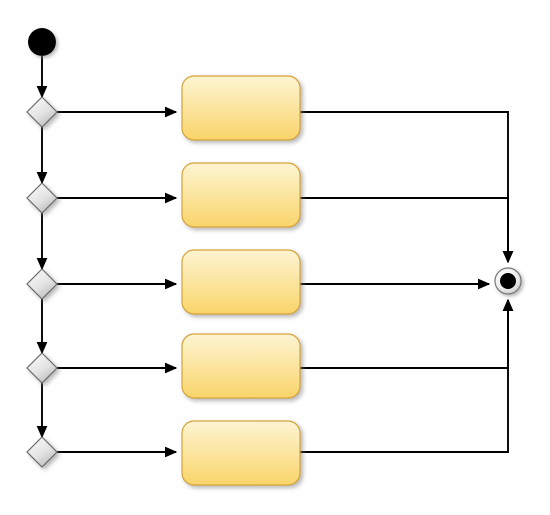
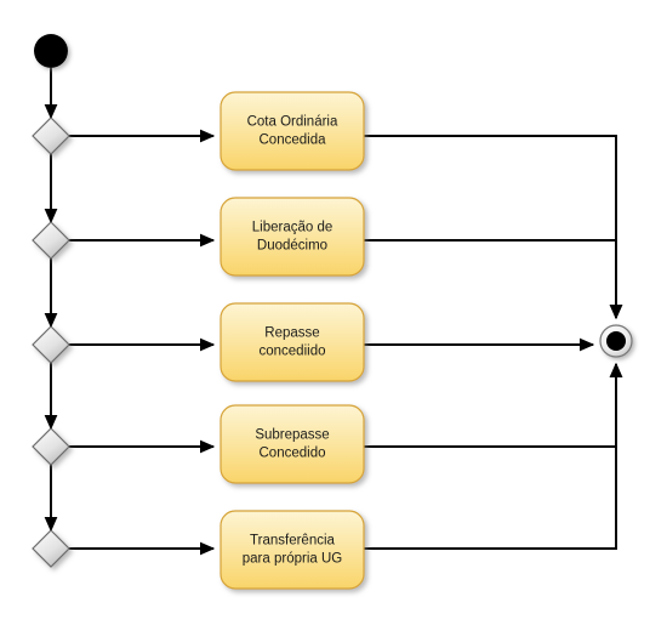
+ Cota Ordinária
+ Concedida
+ Liberação de
+ Duodécimo
+ Repasse
+ concediido
+ Subrepasse
+ Concedido
+ Transferência
+ para própria UG
